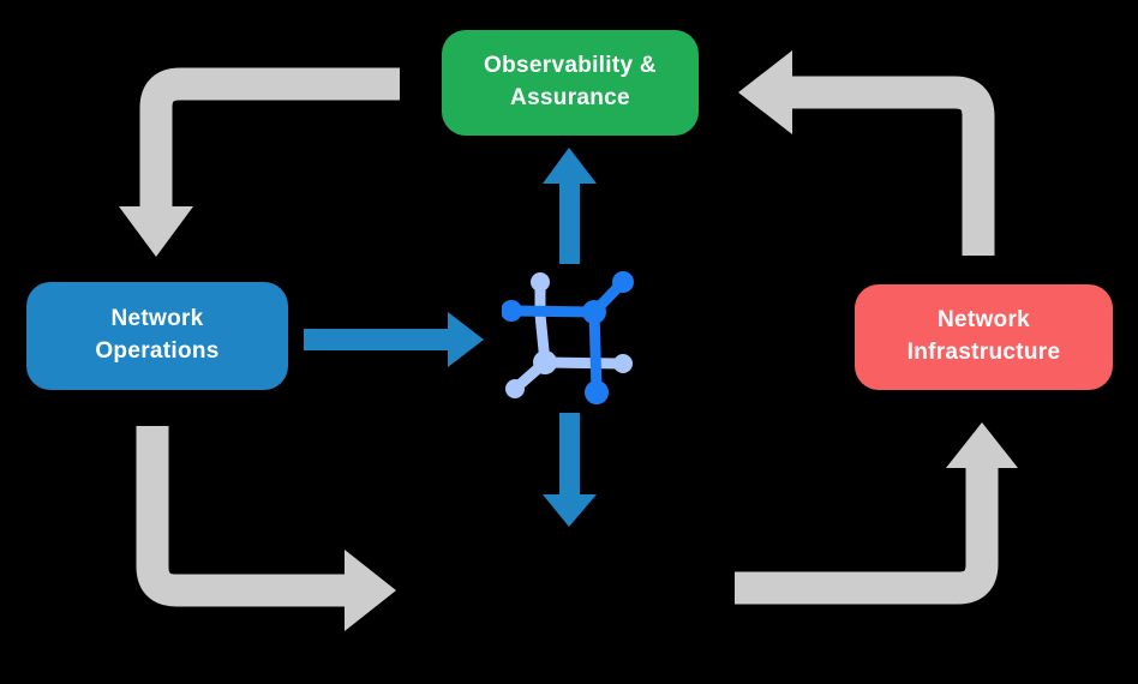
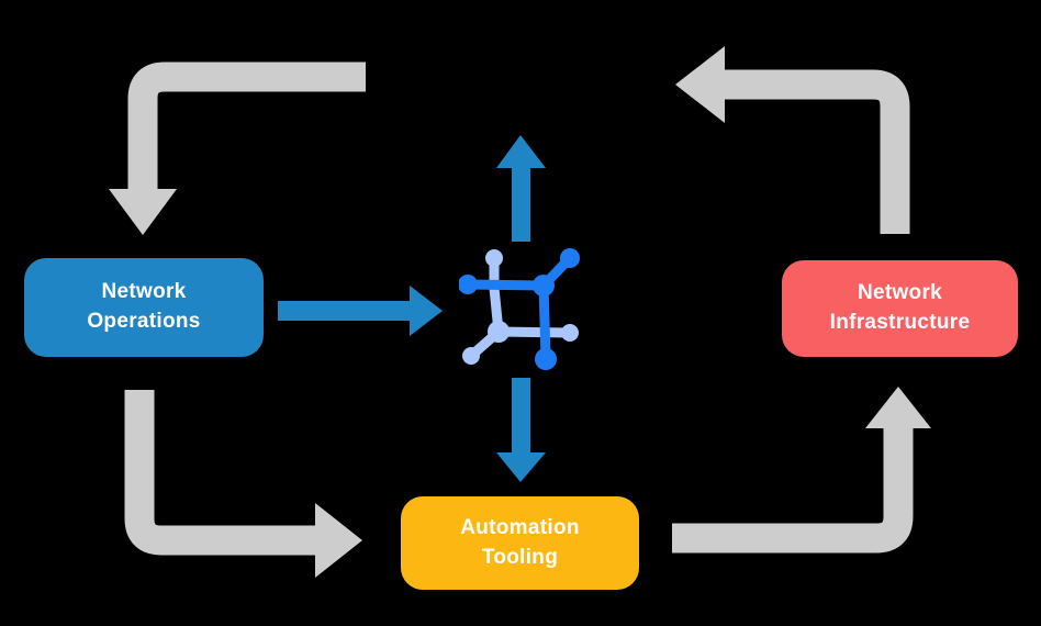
- Observability &
- Assurance
  Network
  Operations
  Network
  Infrastructure
+ Automation
+ Tooling
